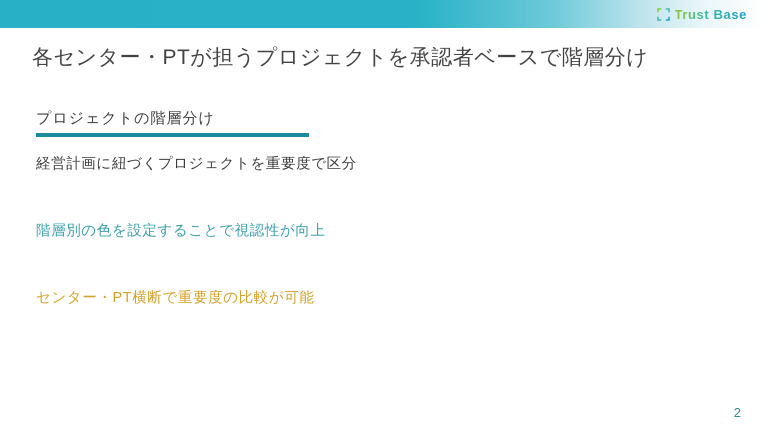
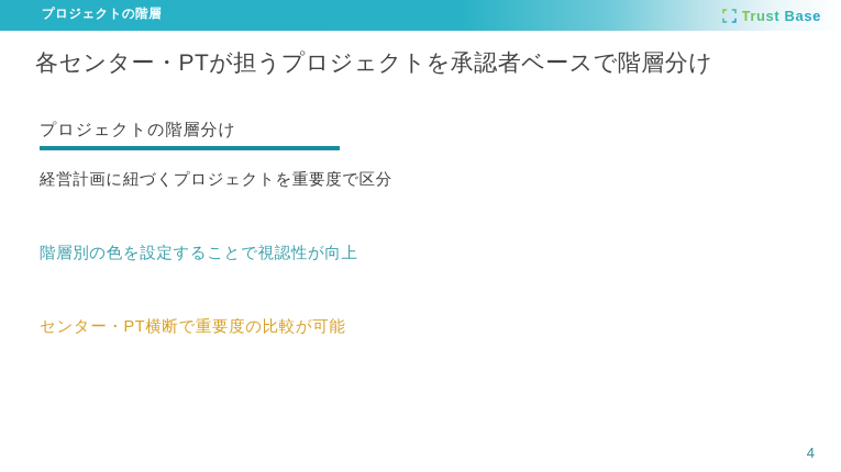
+ プロジェクトの階層
  Trust Base
  各センター・PTが担うプロジェクトを承認者ベースで階層分け
  プロジェクトの階層分け
  経営計画に紐づくプロジェクトを重要度で区分
  階層別の色を設定することで視認性が向上
  センター・PT横断で重要度の比較が可能
- 2
+ 4
